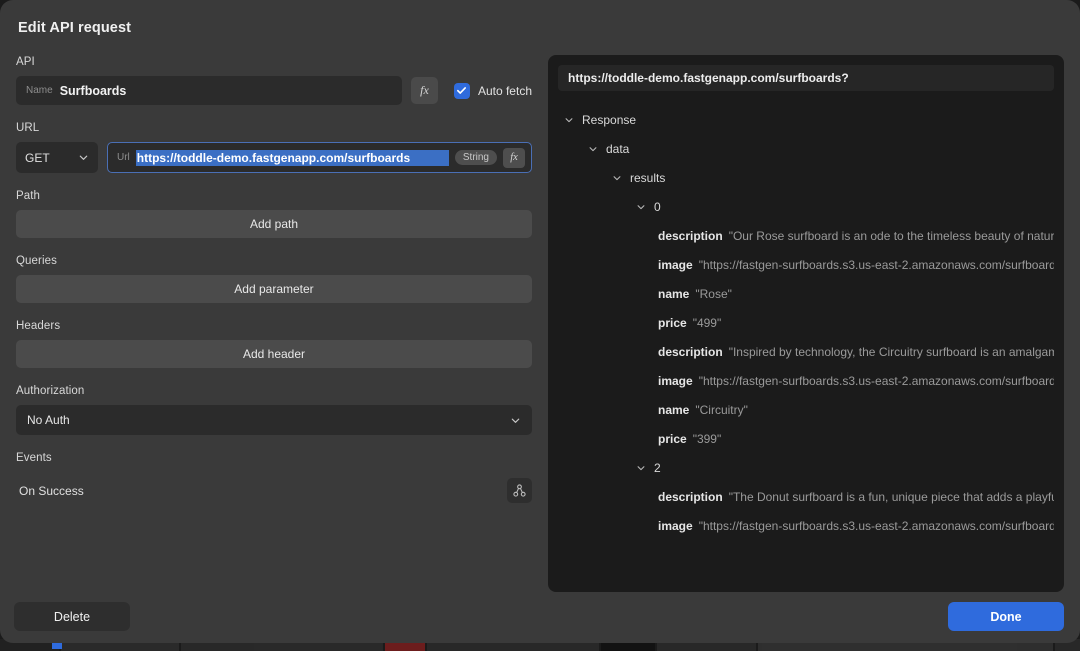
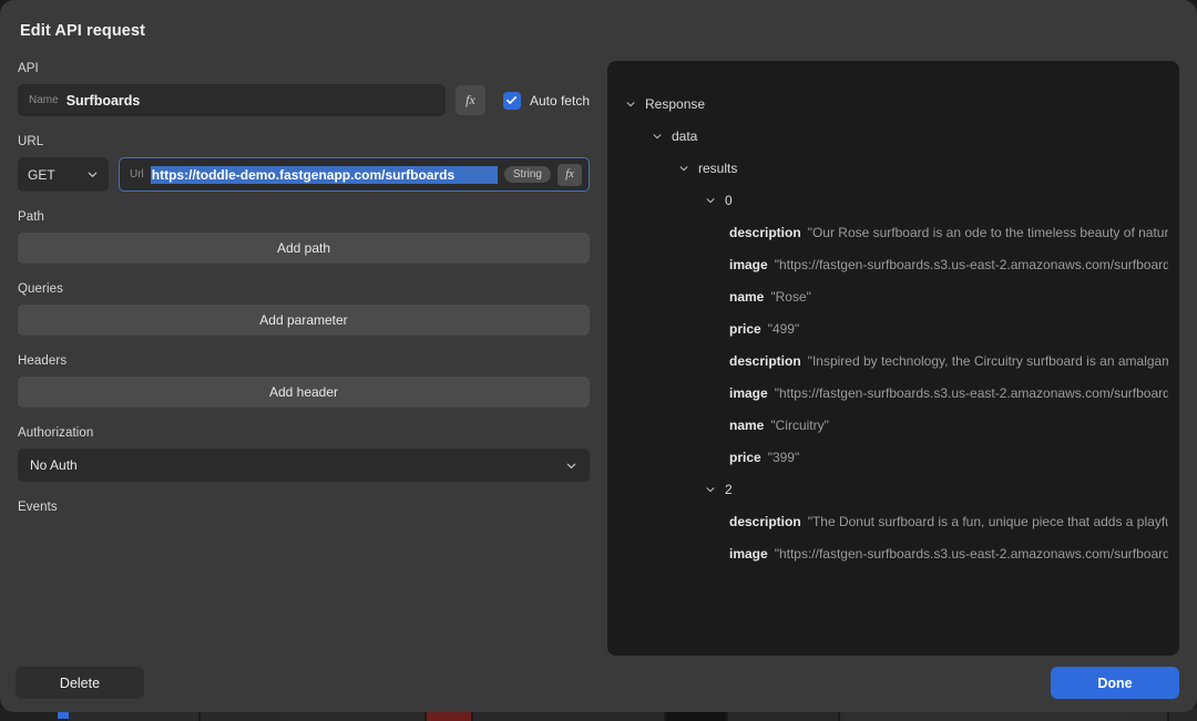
  Edit API request
  API
  Name
  Surfboards
  fx
  Auto fetch
  URL
  GET
  Url
  https://toddle-demo.fastgenapp.com/surfboards
  String
  fx
  Path
  Add path
  Queries
  Add parameter
  Headers
  Add header
  Authorization
  No Auth
  Events
- On Success
- https://toddle-demo.fastgenapp.com/surfboards?
  Response
  data
  results
  0
  description
  "Our Rose surfboard is an ode to the timeless beauty of natur
  image
  "https://fastgen-surfboards.s3.us-east-2.amazonaws.com/surfboard
  name
  "Rose"
  price
  "499"
  description
  "Inspired by technology, the Circuitry surfboard is an amalgam
  image
  "https://fastgen-surfboards.s3.us-east-2.amazonaws.com/surfboard
  name
  "Circuitry"
  price
  "399"
  2
  description
  "The Donut surfboard is a fun, unique piece that adds a playf
  image
  "https://fastgen-surfboards.s3.us-east-2.amazonaws.com/surfboard
  Delete
  Done
